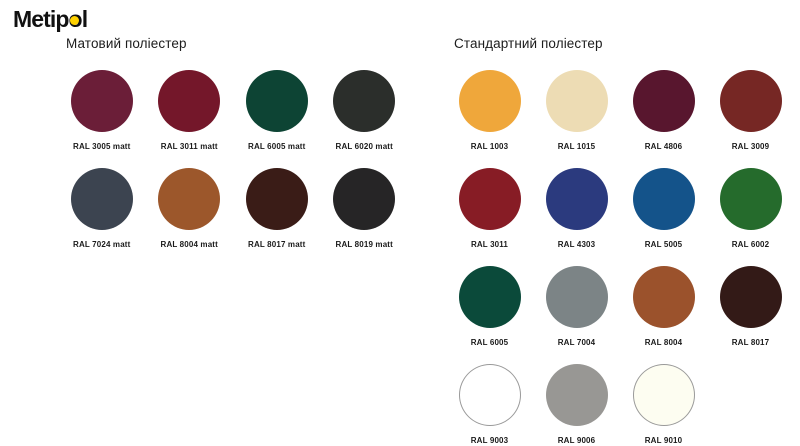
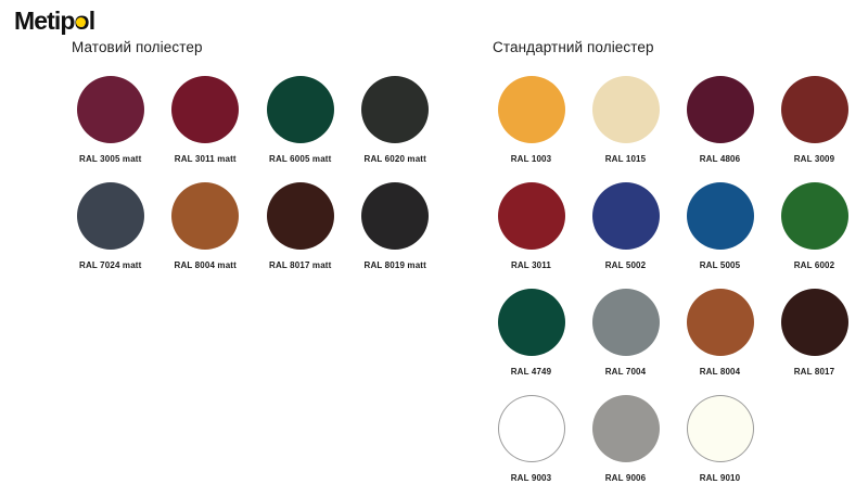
  Metipl
  Матовий поліестер
  RAL 3005 matt
  RAL 3011 matt
  RAL 6005 matt
  RAL 6020 matt
  RAL 7024 matt
  RAL 8004 matt
  RAL 8017 matt
  RAL 8019 matt
  Стандартний поліестер
  RAL 1003
  RAL 1015
  RAL 4806
  RAL 3009
  RAL 3011
- RAL 4303
+ RAL 5002
  RAL 5005
  RAL 6002
- RAL 6005
+ RAL 4749
  RAL 7004
  RAL 8004
  RAL 8017
  RAL 9003
  RAL 9006
  RAL 9010
